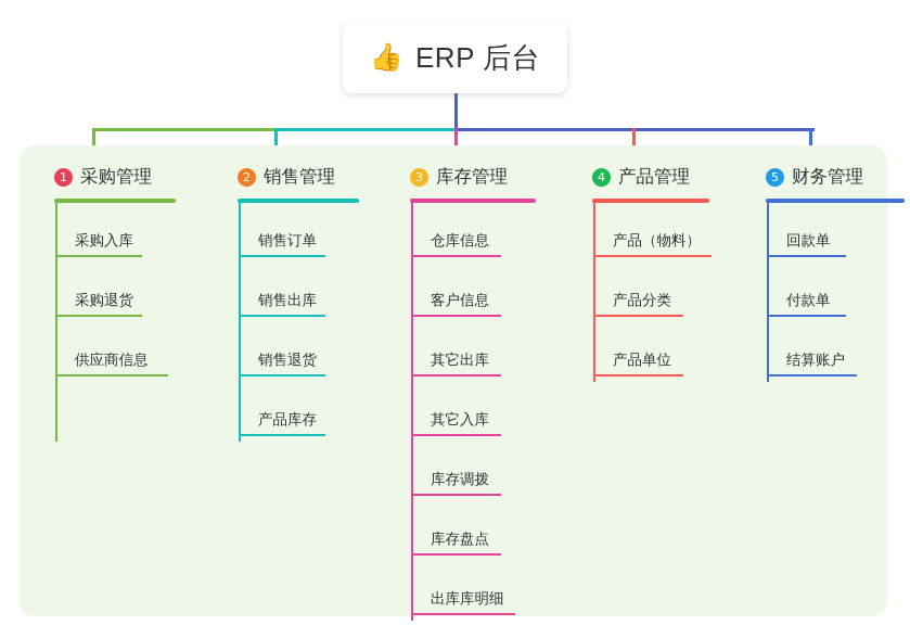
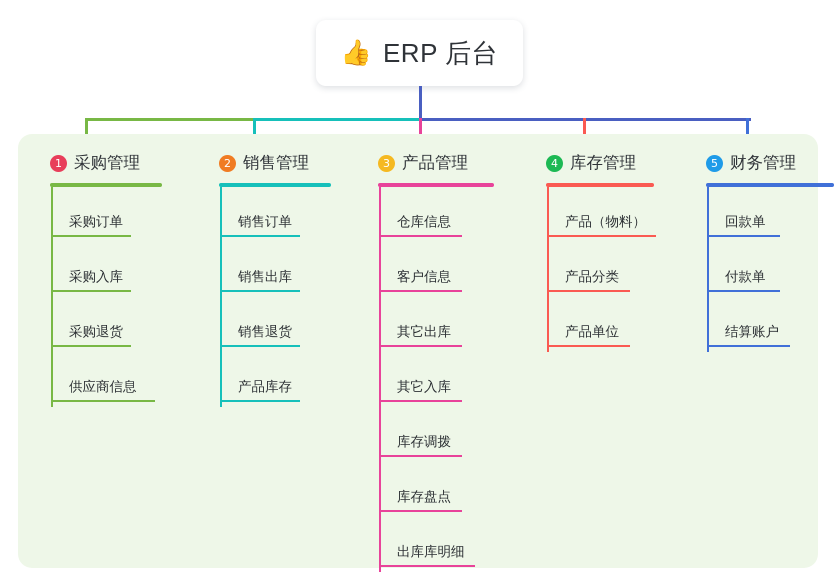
  👍
  ERP 后台
  1
  采购管理
+ 采购订单
  采购入库
  采购退货
  供应商信息
  2
  销售管理
  销售订单
  销售出库
  销售退货
  产品库存
  3
- 库存管理
+ 产品管理
  仓库信息
  客户信息
  其它出库
  其它入库
  库存调拨
  库存盘点
  出库库明细
  4
- 产品管理
+ 库存管理
  产品（物料）
  产品分类
  产品单位
  5
  财务管理
  回款单
  付款单
  结算账户
